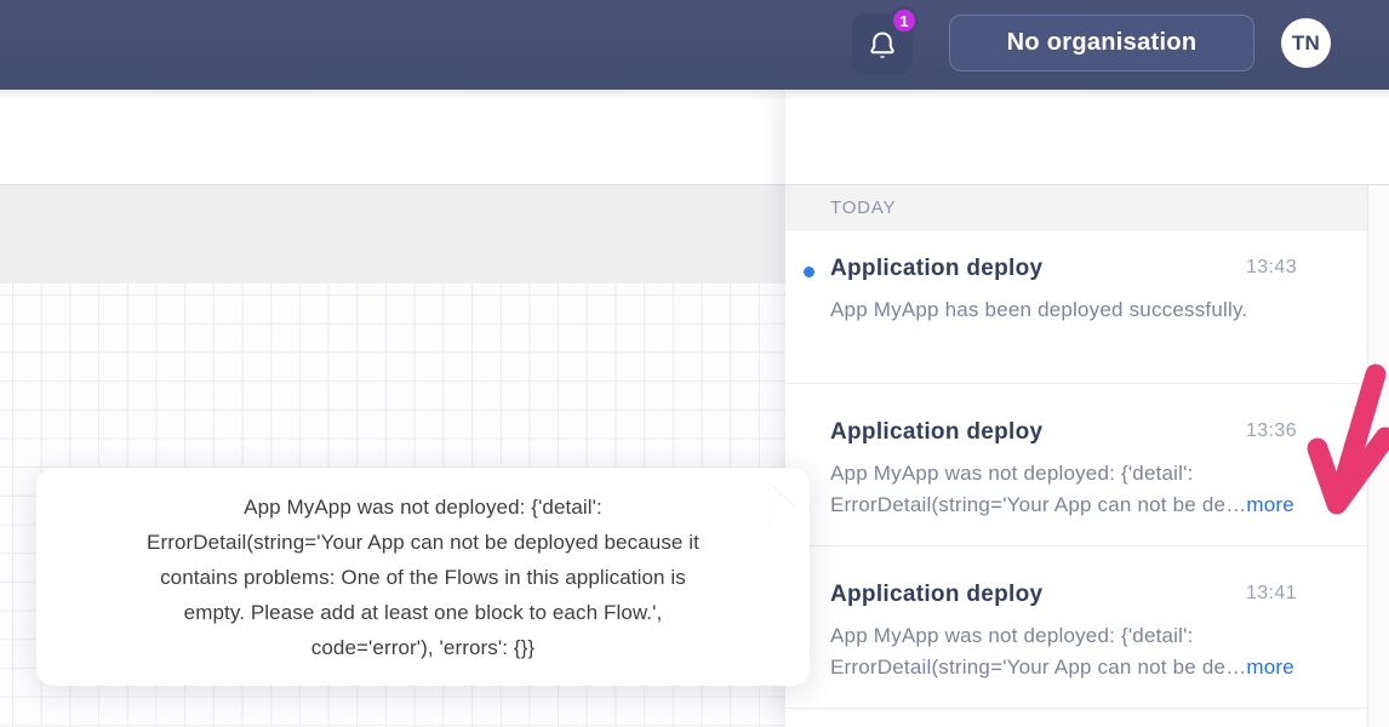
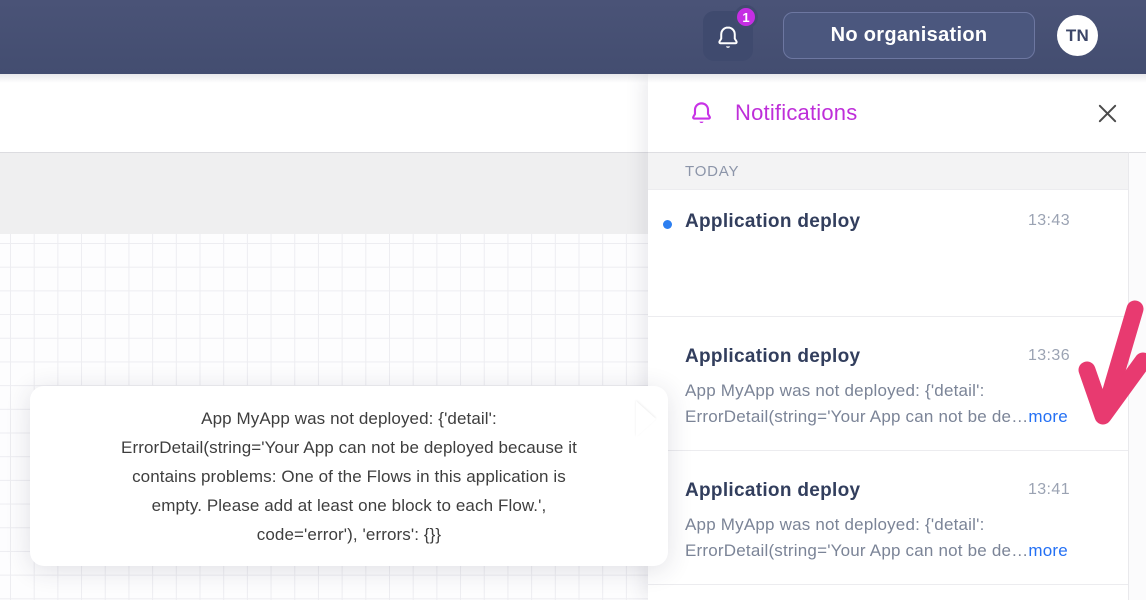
  1
  No organisation
  TN
+ Notifications
  TODAY
  Application deploy
  13:43
- App MyApp has been deployed successfully.
  Application deploy
  13:36
  App MyApp was not deployed: {'detail': ErrorDetail(string='Your App can not be de…more
  Application deploy
  13:41
  App MyApp was not deployed: {'detail': ErrorDetail(string='Your App can not be de…more
  App MyApp was not deployed: {'detail':
  ErrorDetail(string='Your App can not be deployed because it
  contains problems: One of the Flows in this application is
  empty. Please add at least one block to each Flow.',
  code='error'), 'errors': {}}
